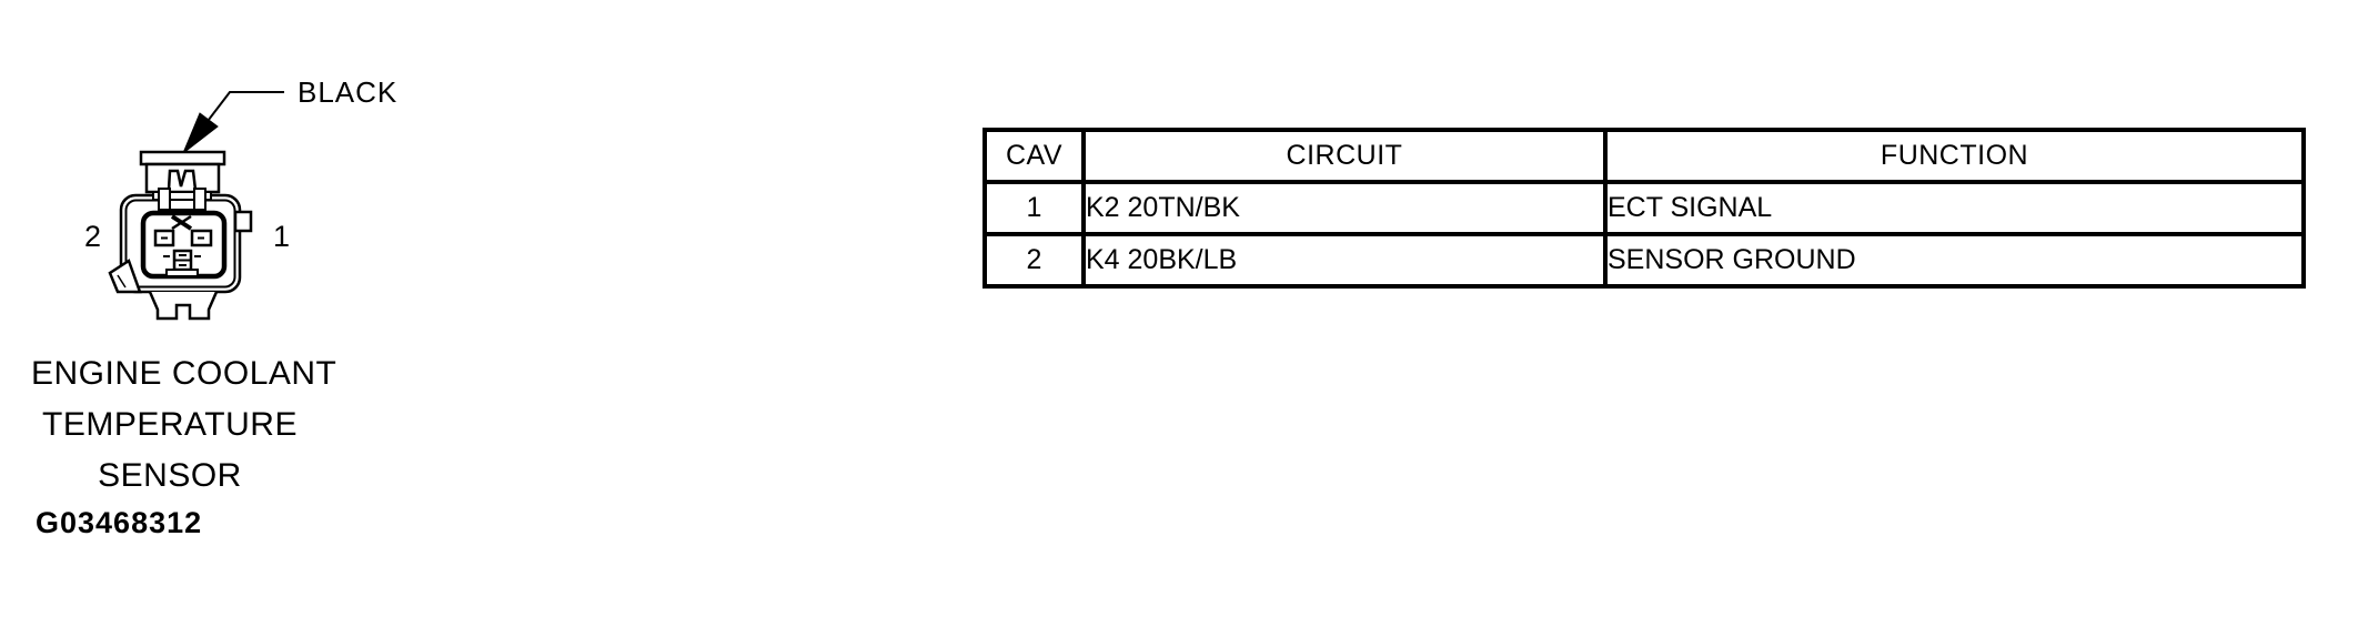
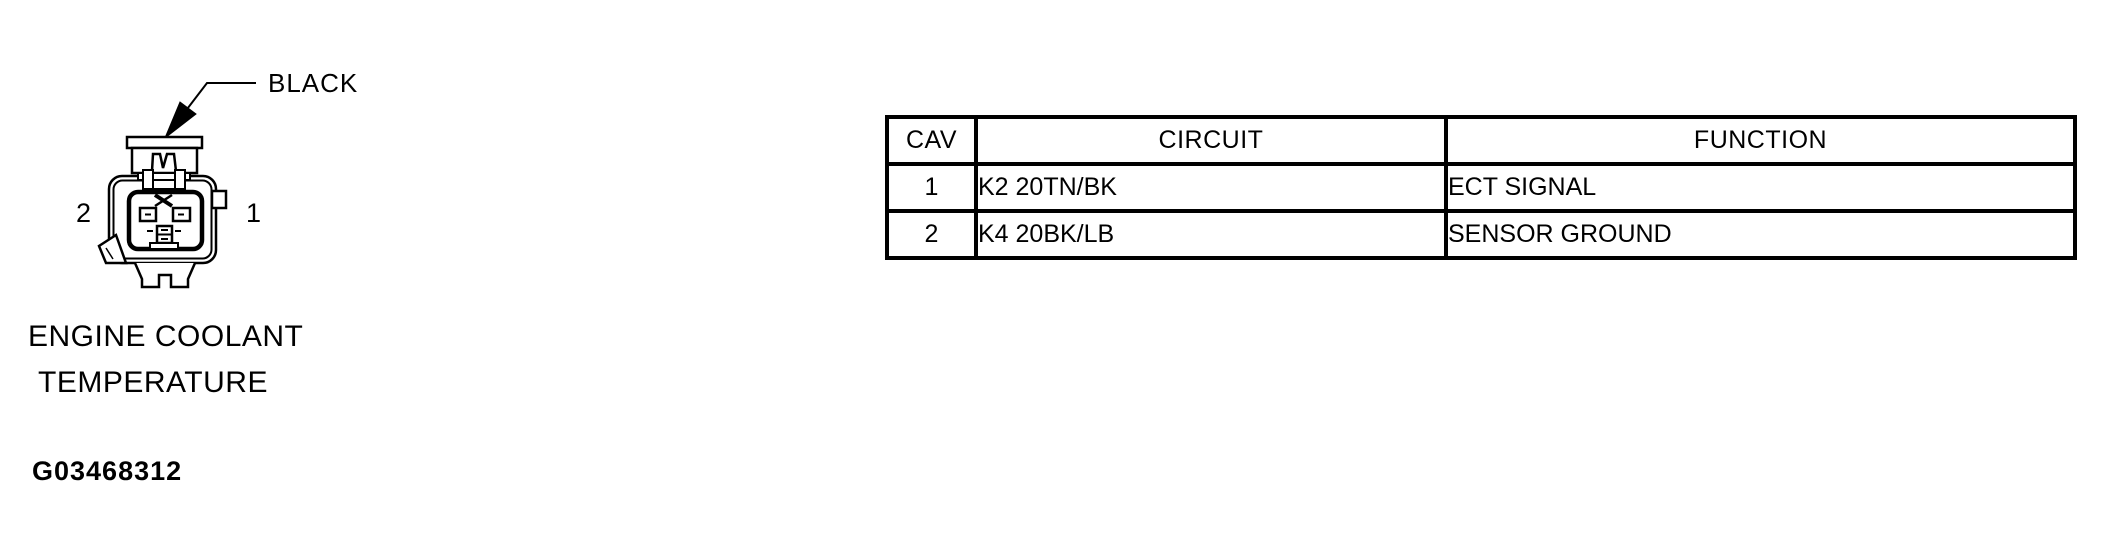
  BLACK
  2
  1
  ENGINE COOLANT
  TEMPERATURE
- SENSOR
  G03468312
  CAV	CIRCUIT	FUNCTION
  1	K2 20TN/BK	ECT SIGNAL
  2	K4 20BK/LB	SENSOR GROUND
